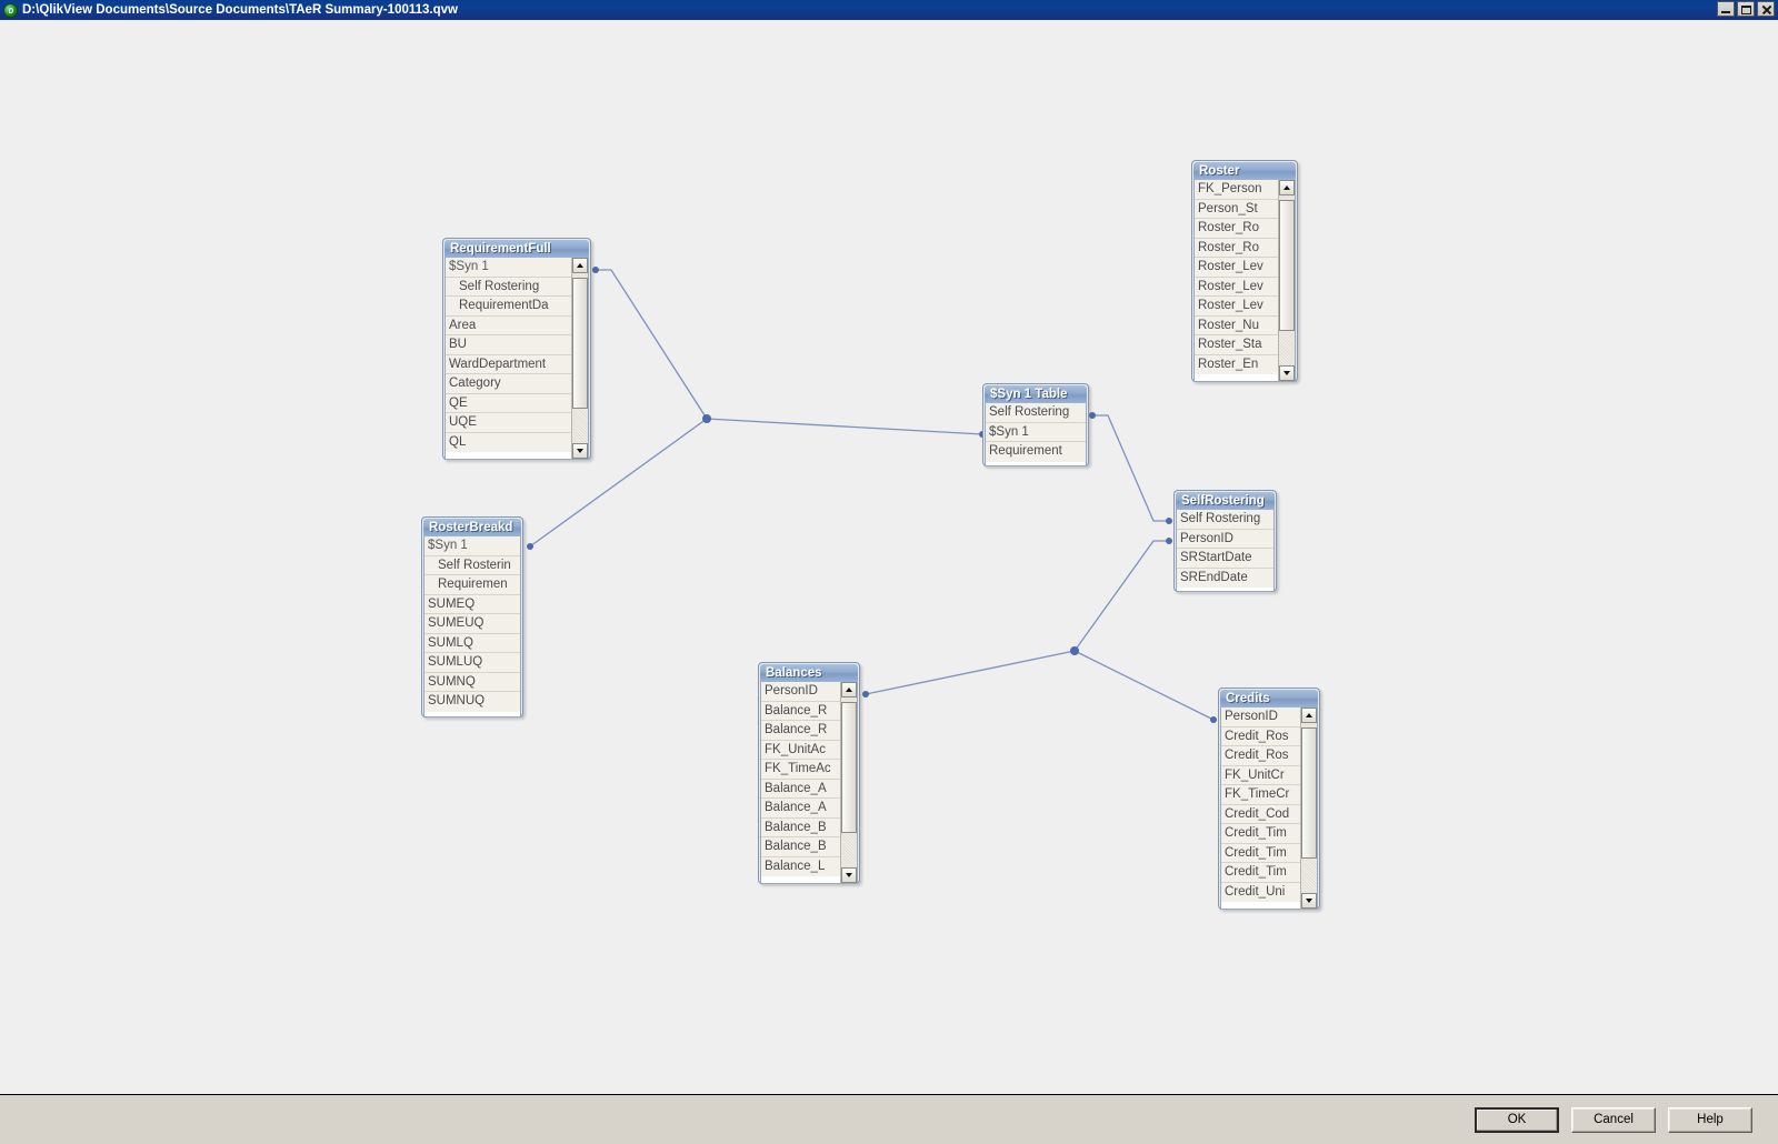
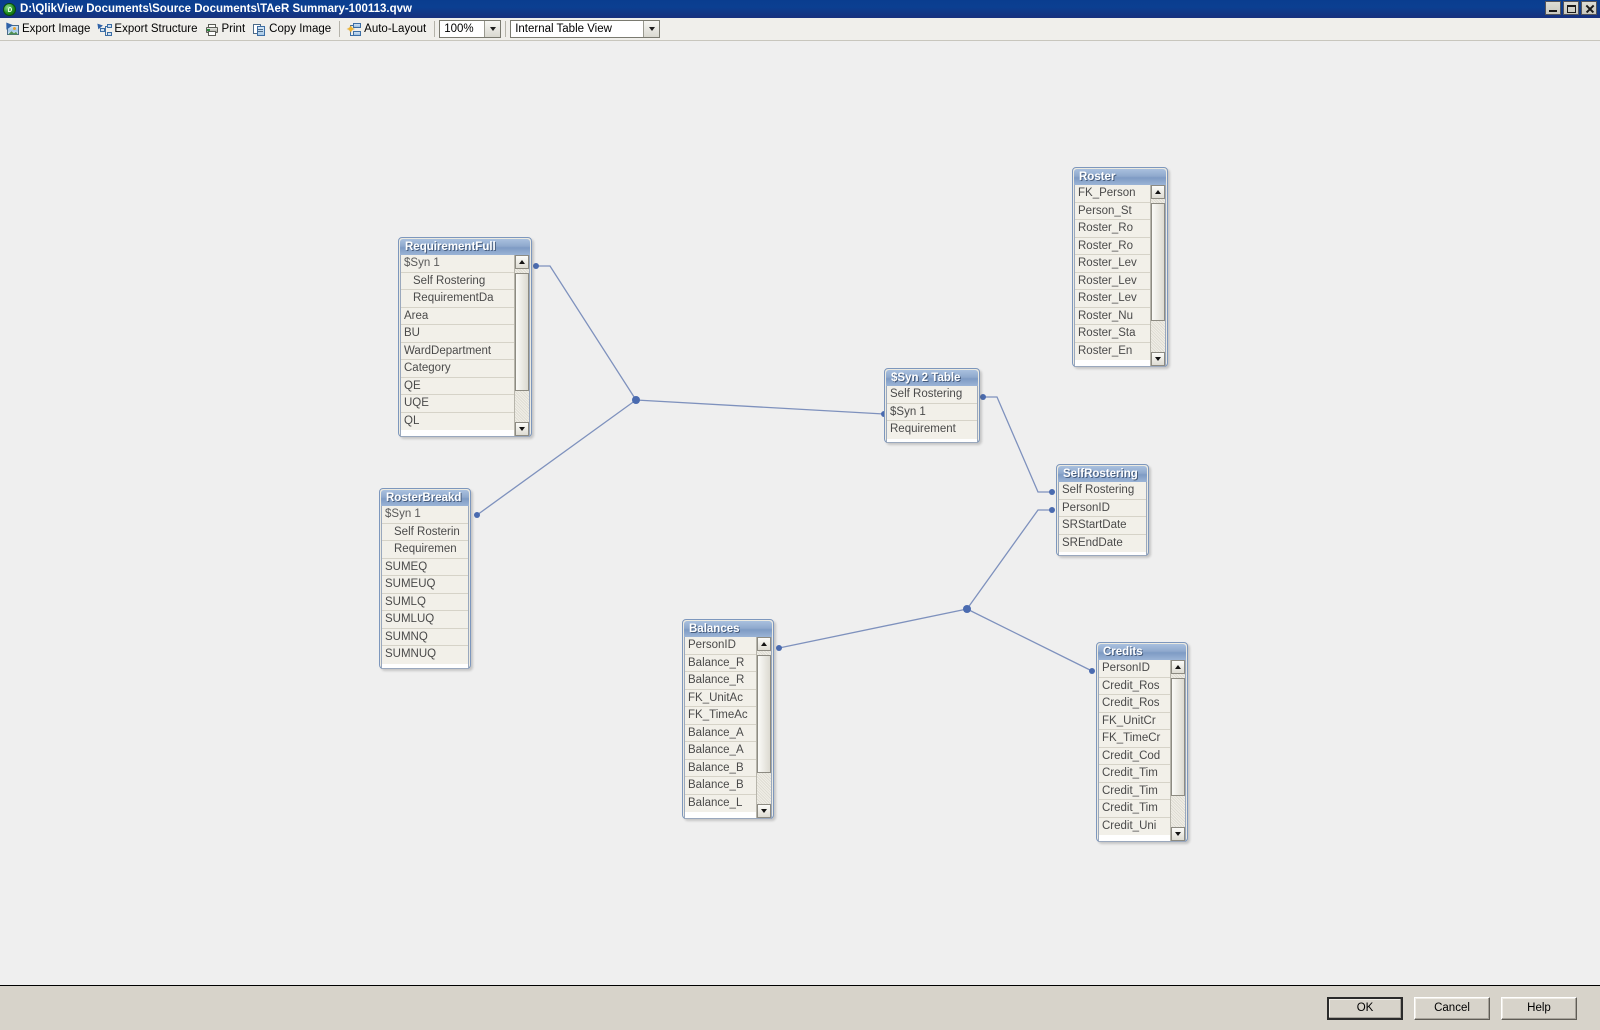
  D:\QlikView Documents\Source Documents\TAeR Summary-100113.qvw
+ Export Image
+ Export Structure
+ Print
+ Copy Image
+ ✦
+ Auto-Layout
+ 100%
+ Internal Table View
  RequirementFull
  $Syn 1
  Self Rostering
  RequirementDa
  Area
  BU
  WardDepartment
  Category
  QE
  UQE
  QL
  Roster
  FK_Person
  Person_St
  Roster_Ro
  Roster_Ro
  Roster_Lev
  Roster_Lev
  Roster_Lev
  Roster_Nu
  Roster_Sta
  Roster_En
- $Syn 1 Table
+ $Syn 2 Table
  Self Rostering
  $Syn 1
  Requirement
  SelfRostering
  Self Rostering
  PersonID
  SRStartDate
  SREndDate
  RosterBreakd
  $Syn 1
  Self Rosterin
  Requiremen
  SUMEQ
  SUMEUQ
  SUMLQ
  SUMLUQ
  SUMNQ
  SUMNUQ
  Balances
  PersonID
  Balance_R
  Balance_R
  FK_UnitAc
  FK_TimeAc
  Balance_A
  Balance_A
  Balance_B
  Balance_B
  Balance_L
  Credits
  PersonID
  Credit_Ros
  Credit_Ros
  FK_UnitCr
  FK_TimeCr
  Credit_Cod
  Credit_Tim
  Credit_Tim
  Credit_Tim
  Credit_Uni
  OK
  Cancel
  Help
